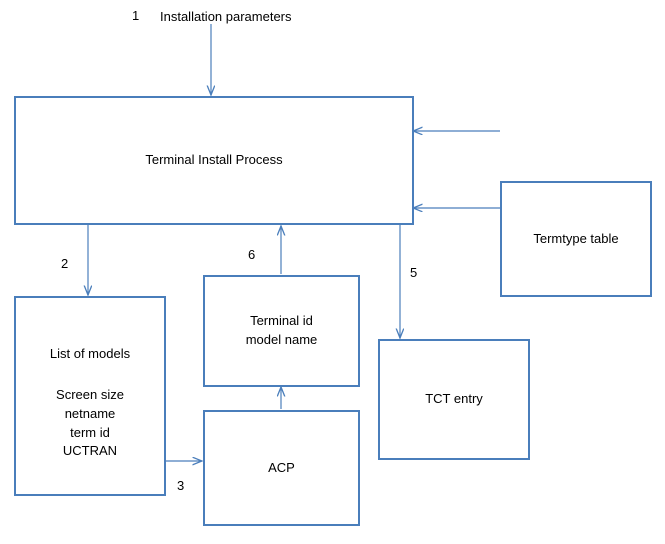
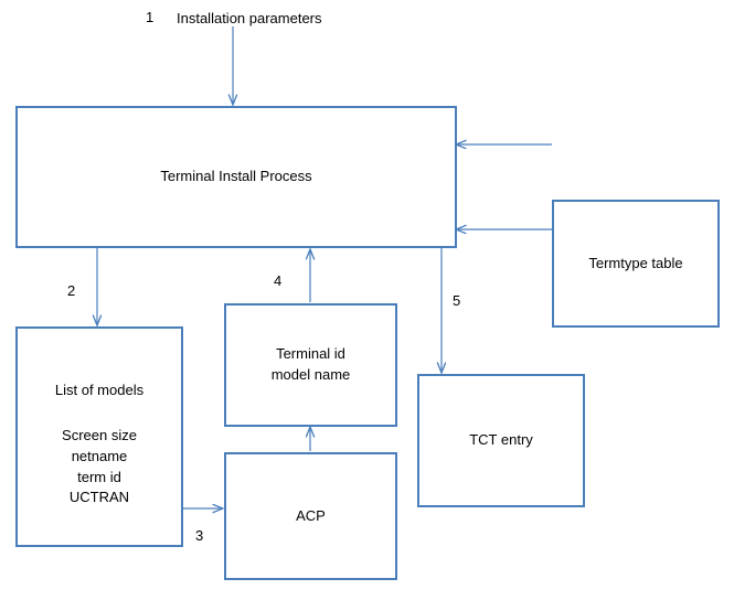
  1
  2
  3
- 6
+ 4
  5
  Installation parameters
  Terminal Install Process
  Termtype table
  List of models
  Screen size
  netname
  term id
  UCTRAN
  Terminal id
  model name
  ACP
  TCT entry
